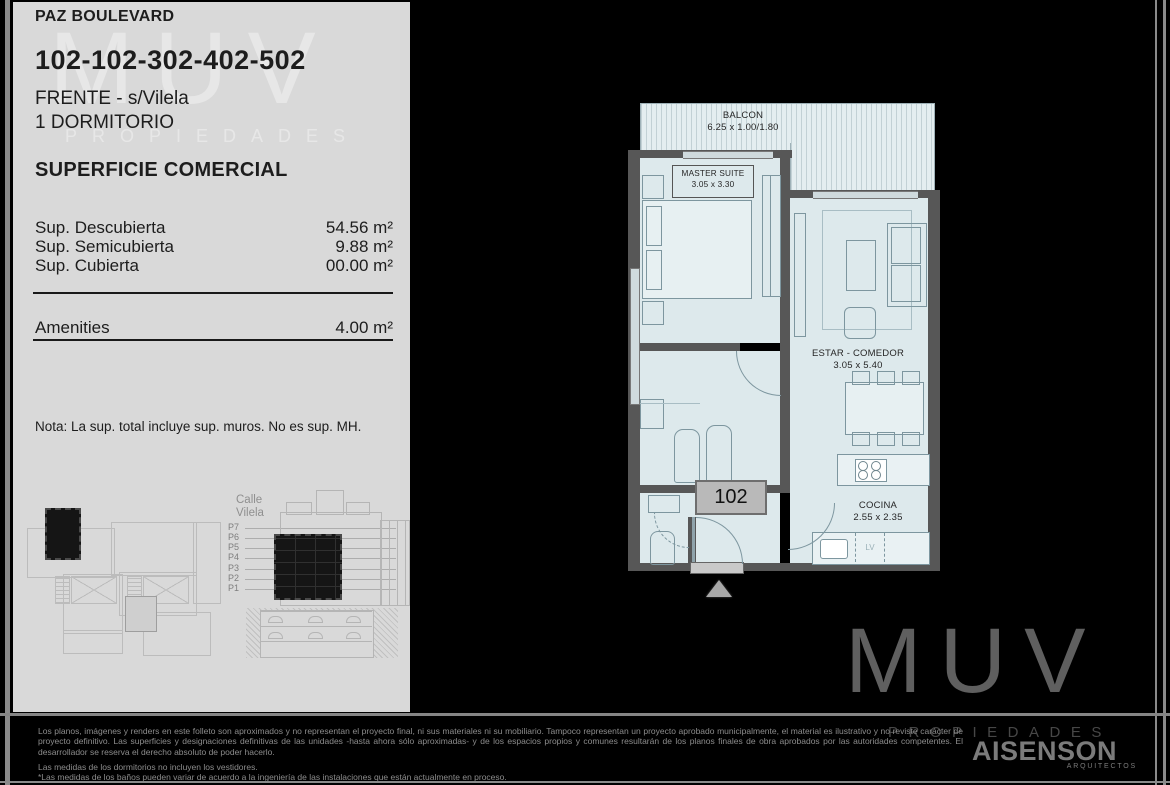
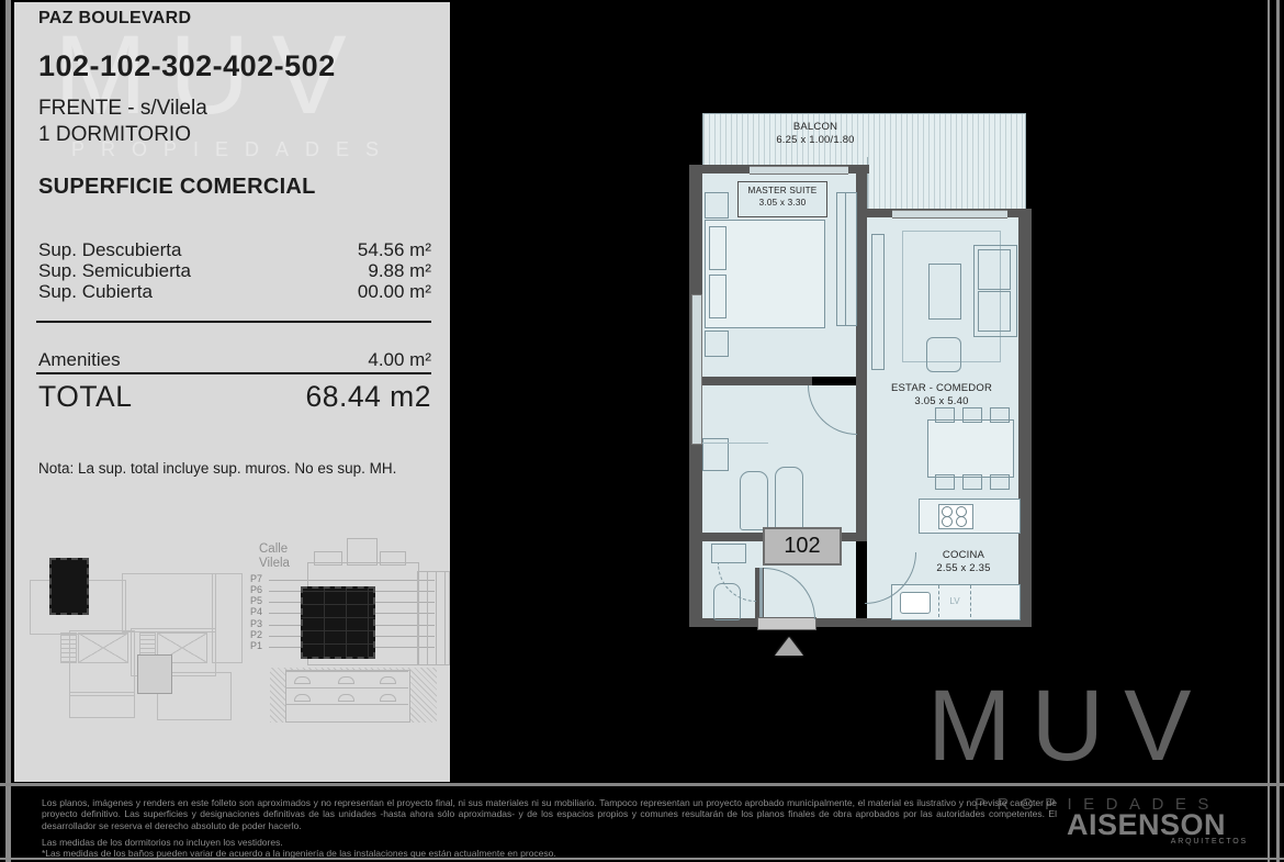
  MUV
  PROPIEDADES
  PAZ BOULEVARD
  102-102-302-402-502
  FRENTE - s/Vilela
  1 DORMITORIO
  SUPERFICIE COMERCIAL
  Sup. Descubierta
  54.56 m²
  Sup. Semicubierta
  9.88 m²
  Sup. Cubierta
  00.00 m²
  Amenities
  4.00 m²
+ TOTAL
+ 68.44 m2
  Nota: La sup. total incluye sup. muros. No es sup. MH.
  Calle Vilela
  P7
  P6
  P5
  P4
  P3
  P2
  P1
  BALCON
  6.25 x 1.00/1.80
  MASTER SUITE
  3.05 x 3.30
  102
  ESTAR - COMEDOR
  3.05 x 5.40
  COCINA
  2.55 x 2.35
  LV
  MUV
  PROPIEDADES
  AISENSON
  Los planos, imágenes y renders en este folleto son aproximados y no representan el proyecto final, ni sus materiales ni su mobiliario. Tampoco representan un proyecto aprobado municipalmente, el material es ilustrativo y no reviste carácter de proyecto definitivo. Las superficies y designaciones definitivas de las unidades -hasta ahora sólo aproximadas- y de los espacios propios y comunes resultarán de los planos finales de obra aprobados por las autoridades competentes. El desarrollador se reserva el derecho absoluto de poder hacerlo.
  Las medidas de los dormitorios no incluyen los vestidores.
  *Las medidas de los baños pueden variar de acuerdo a la ingeniería de las instalaciones que están actualmente en proceso.
